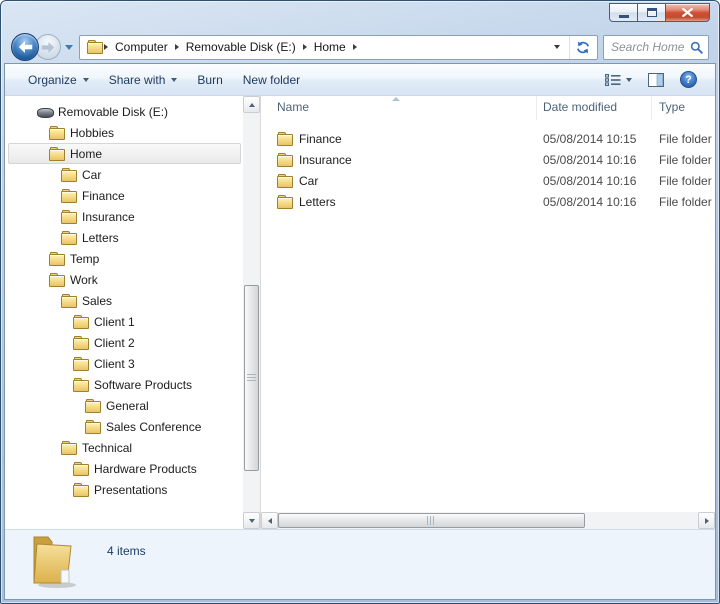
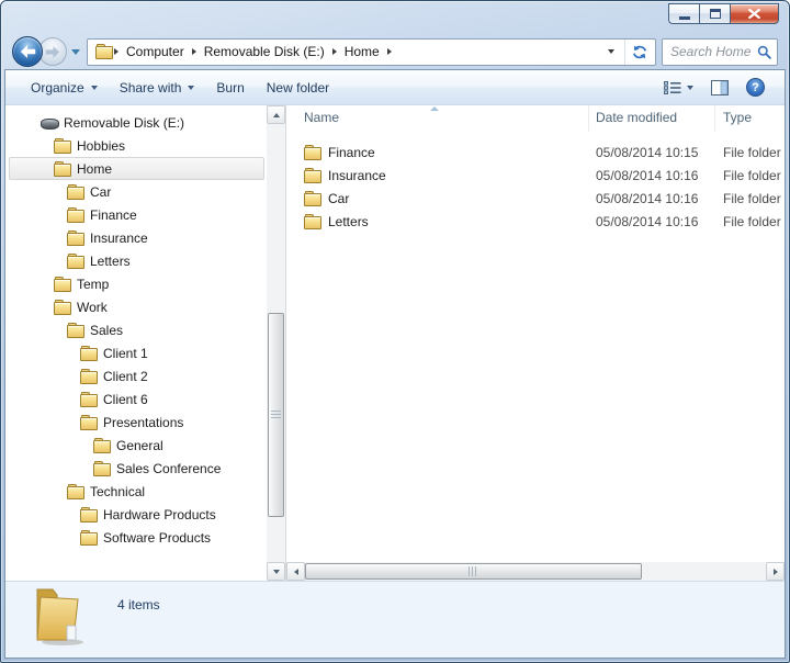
  Computer
  Removable Disk (E:)
  Home
  Search Home
  Organize
  Share with
  Burn
  New folder
  ?
  Removable Disk (E:)
  Hobbies
  Home
  Car
  Finance
  Insurance
  Letters
  Temp
  Work
  Sales
  Client 1
  Client 2
- Client 3
+ Client 6
- Software Products
+ Presentations
  General
  Sales Conference
  Technical
  Hardware Products
- Presentations
+ Software Products
  Name
  Date modified
  Type
  Finance
  05/08/2014 10:15
  File folder
  Insurance
  05/08/2014 10:16
  File folder
  Car
  05/08/2014 10:16
  File folder
  Letters
  05/08/2014 10:16
  File folder
  4 items
